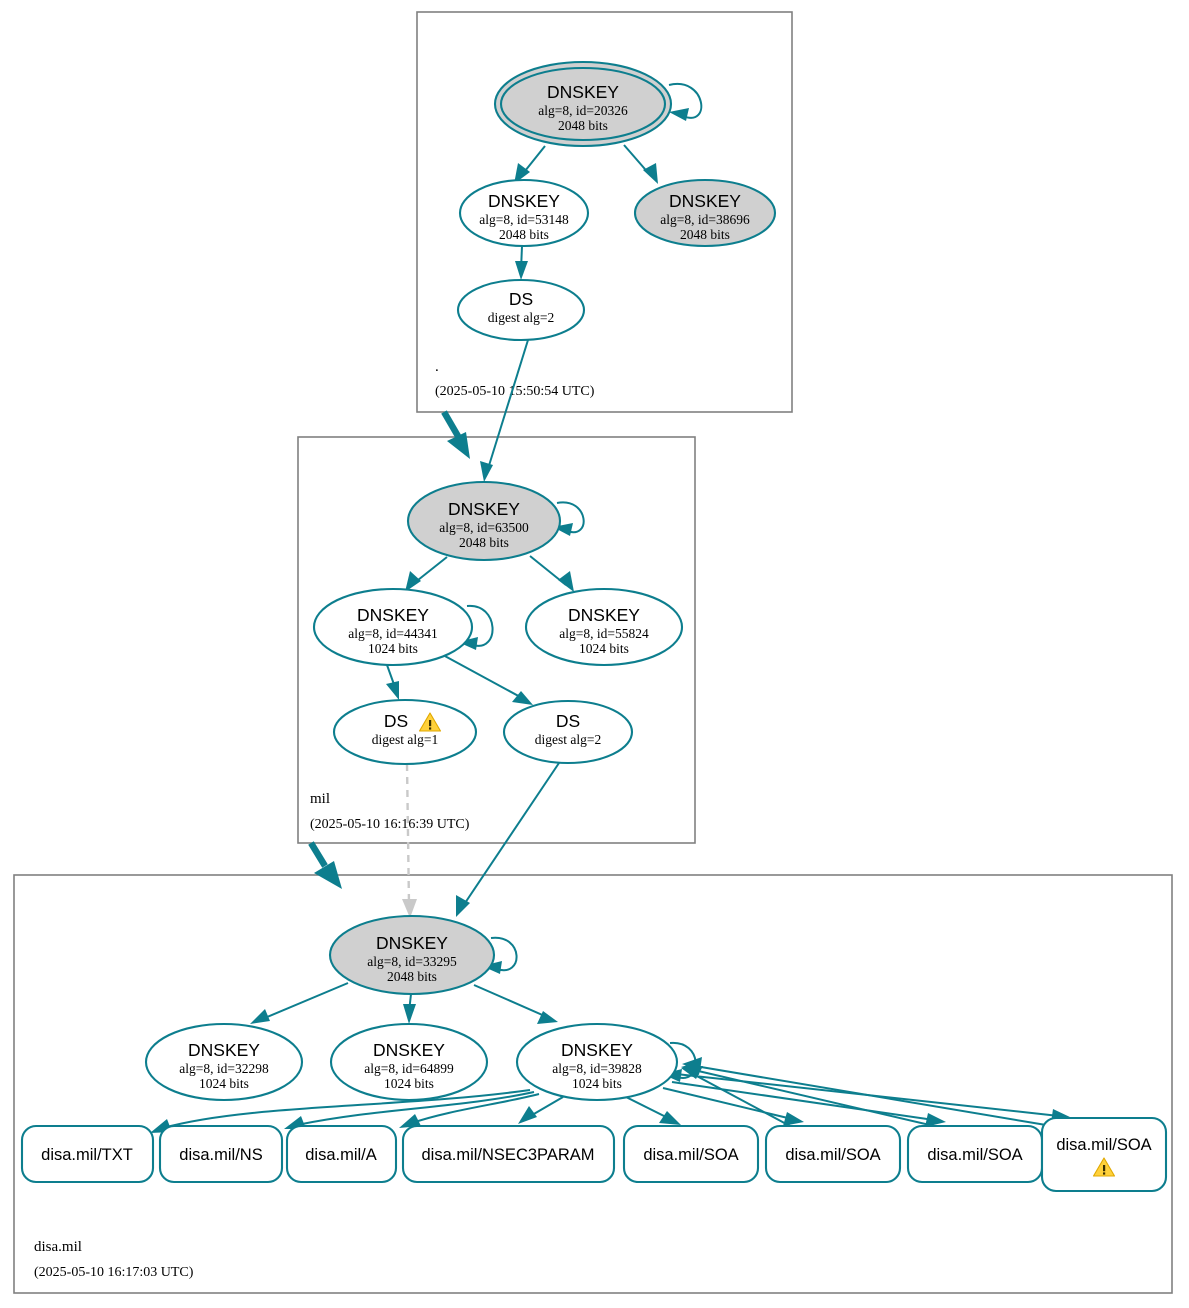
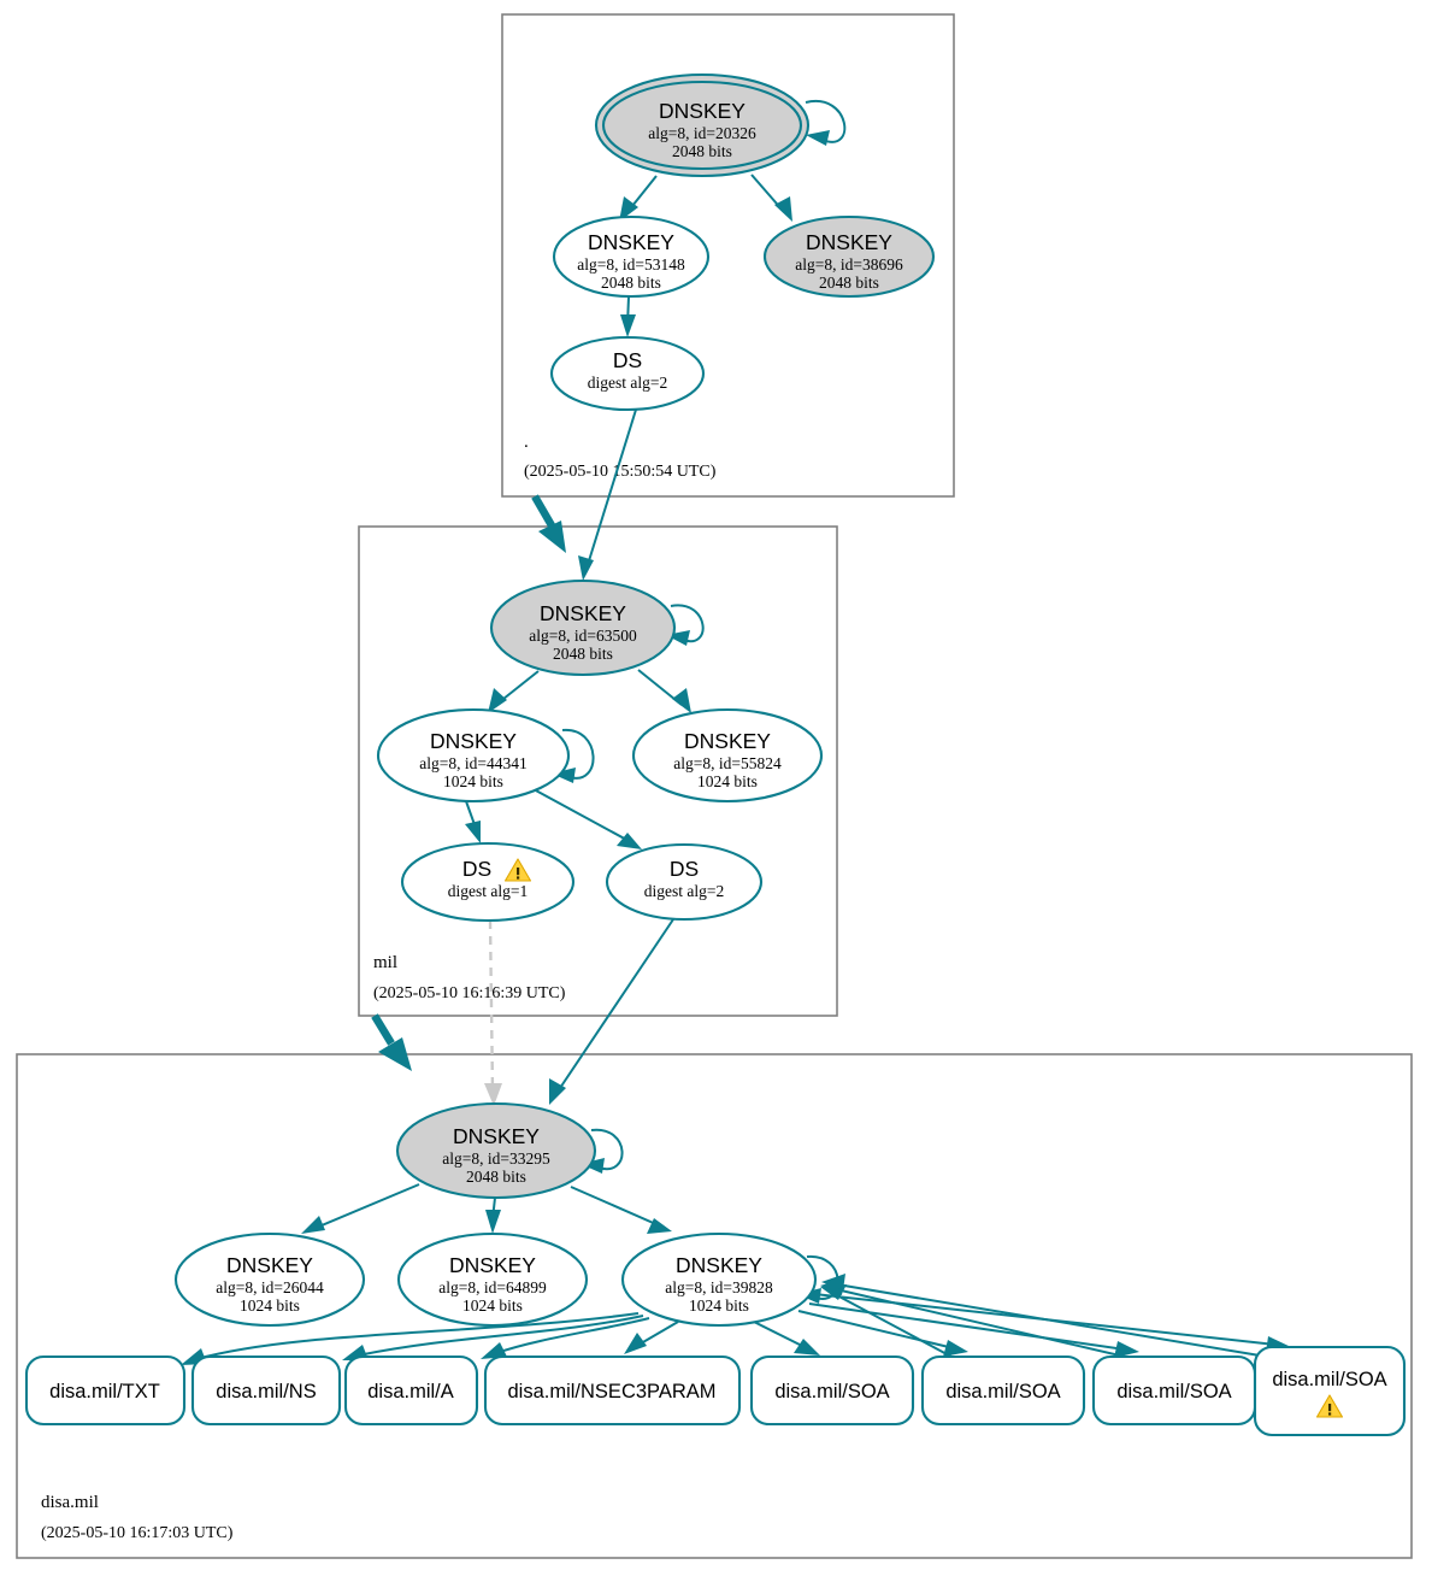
  .
  (2025-05-105:50:54 UTC)
  mil
  (2025-05-10 16:16:39 UTC)
  disa.mil
  (2025-05-10 16:17:03 UTC)
  DNSKEY
  alg=8, id=20326
  2048 bits
  DNSKEY
  alg=8, id=53148
  2048 bits
  DNSKEY
  alg=8, id=38696
  2048 bits
  DS
  digest alg=2
  DNSKEY
  alg=8, id=63500
  2048 bits
  DNSKEY
  alg=8, id=44341
  1024 bits
  DNSKEY
  alg=8, id=55824
  1024 bits
  DS
  digest alg=1
  DS
  digest alg=2
  DNSKEY
  alg=8, id=33295
  2048 bits
  DNSKEY
- alg=8, id=32298
+ alg=8, id=26044
  1024 bits
  DNSKEY
  alg=8, id=64899
  1024 bits
  DNSKEY
  alg=8, id=39828
  1024 bits
  disa.mil/TXT
  disa.mil/NS
  disa.mil/A
  disa.mil/NSEC3PARAM
  disa.mil/SOA
  disa.mil/SOA
  disa.mil/SOA
  disa.mil/SOA
